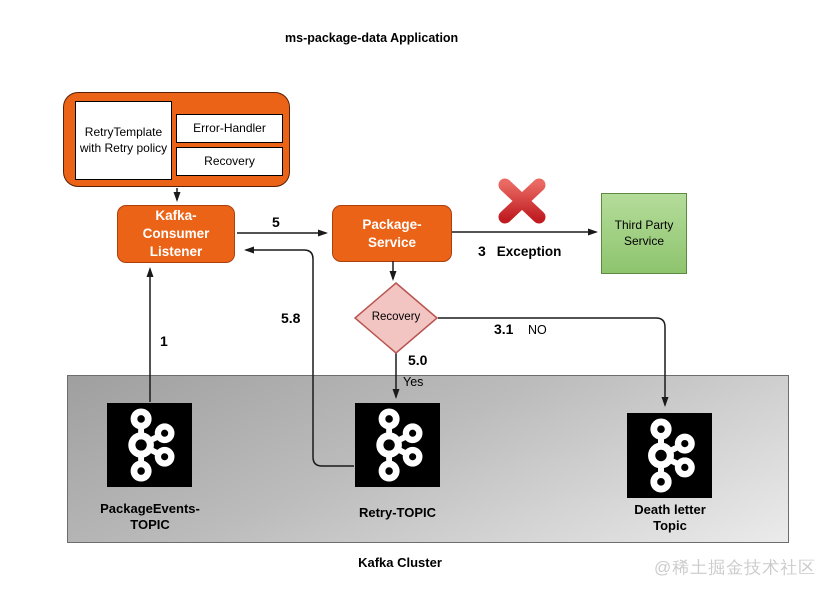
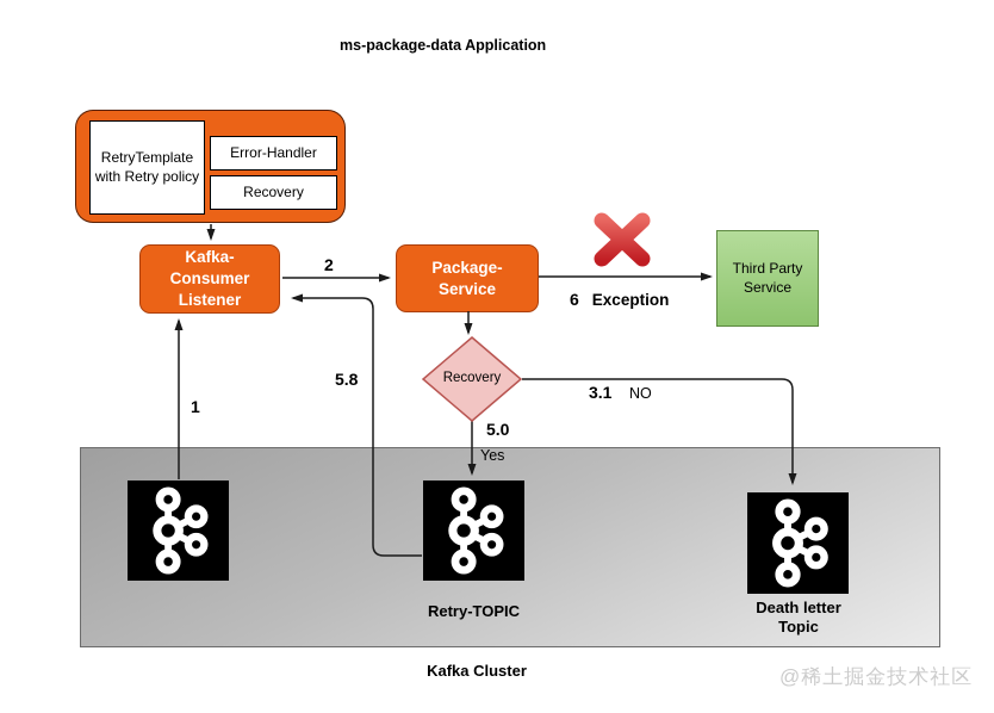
- PackageEvents-
- TOPIC
  Retry-TOPIC
  Death letter
  Topic
  Kafka Cluster
  ms-package-data Application
  RetryTemplate
  with Retry policy
  Error-Handler
  Recovery
  Kafka-
  Consumer
  Listener
  Package-
  Service
  Third Party
  Service
  Recovery
  1
- 5
+ 2
- 3
+ 6
  Exception
  3.1
  NO
  5.0
  Yes
  5.8
  @稀土掘金技术社区
